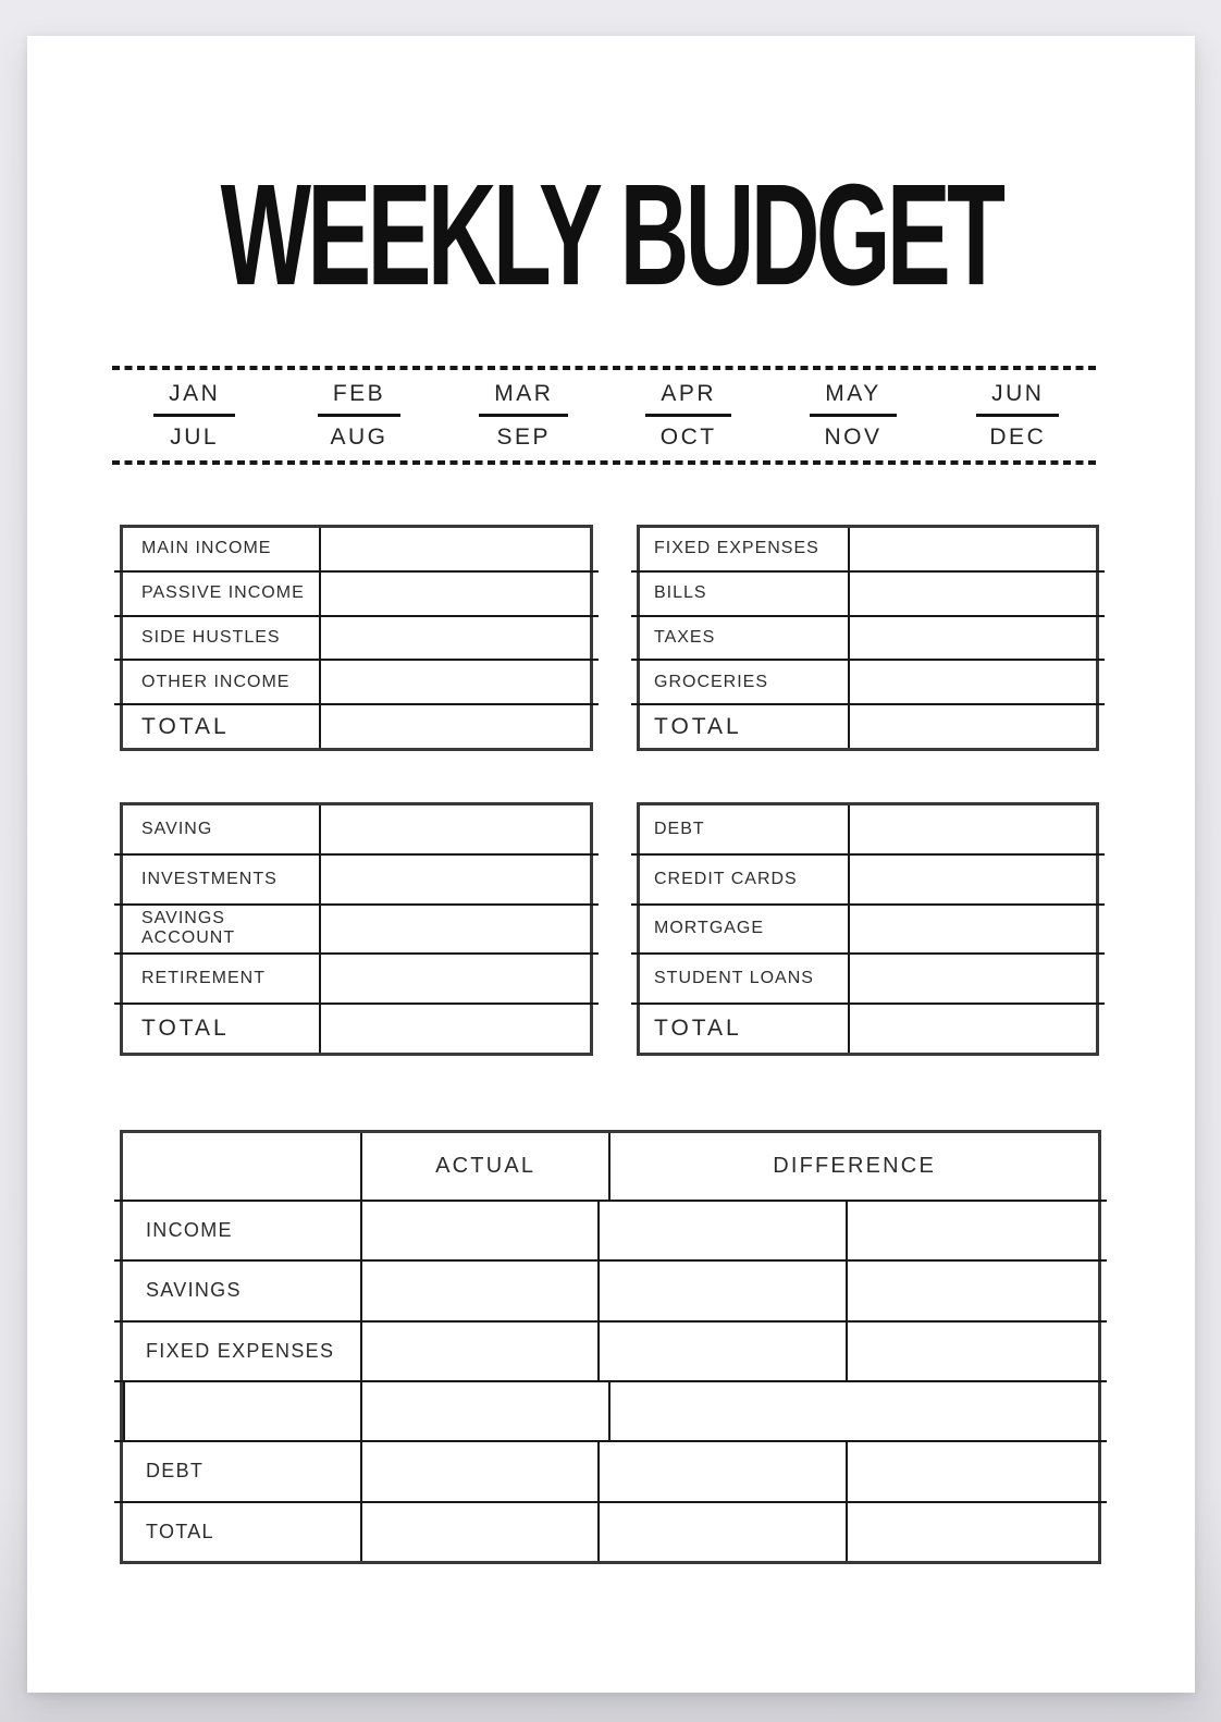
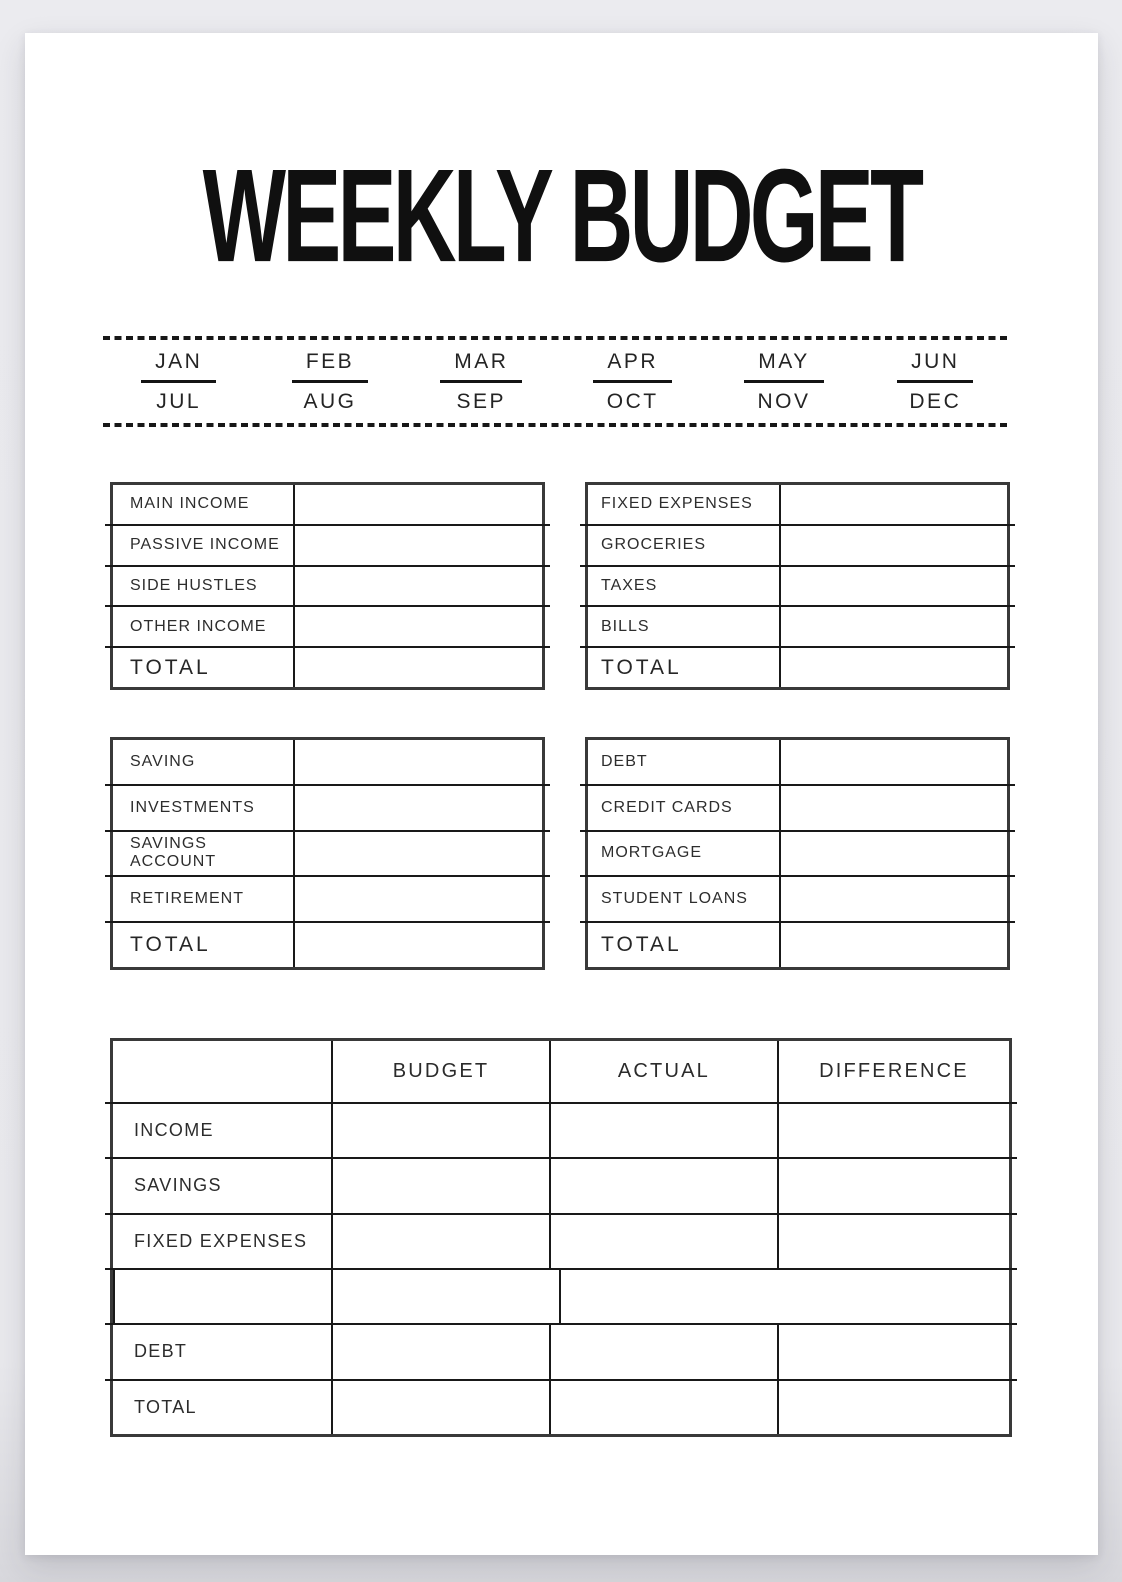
  WEEKLY BUDGET
  JAN
  FEB
  MAR
  APR
  MAY
  JUN
  JUL
  AUG
  SEP
  OCT
  NOV
  DEC
  MAIN INCOME
  PASSIVE INCOME
  SIDE HUSTLES
  OTHER INCOME
  TOTAL
  FIXED EXPENSES
- BILLS
+ GROCERIES
  TAXES
- GROCERIES
+ BILLS
  TOTAL
  SAVING
  INVESTMENTS
  SAVINGS ACCOUNT
  RETIREMENT
  TOTAL
  DEBT
  CREDIT CARDS
  MORTGAGE
  STUDENT LOANS
  TOTAL
+ BUDGET
  ACTUAL
  DIFFERENCE
  INCOME
  SAVINGS
  FIXED EXPENSES
  DEBT
  TOTAL
